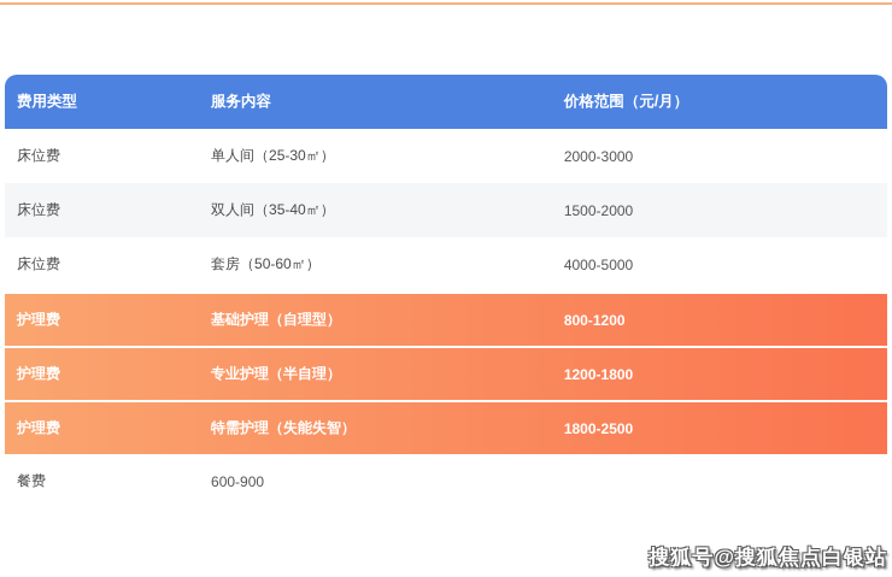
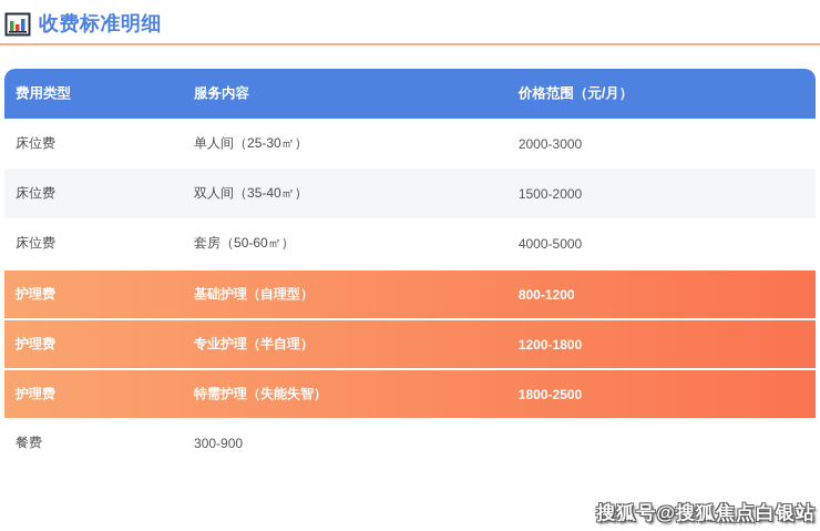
+ 收费标准明细
  费用类型
  服务内容
  价格范围（元/月）
  床位费
  单人间（25-30㎡）
  2000-3000
  床位费
  双人间（35-40㎡）
  1500-2000
  床位费
  套房（50-60㎡）
  4000-5000
  护理费
  基础护理（自理型）
  800-1200
  护理费
  专业护理（半自理）
  1200-1800
  护理费
  特需护理（失能失智）
  1800-2500
  餐费
- 600-900
+ 300-900
  搜狐号@搜狐焦点白银站
